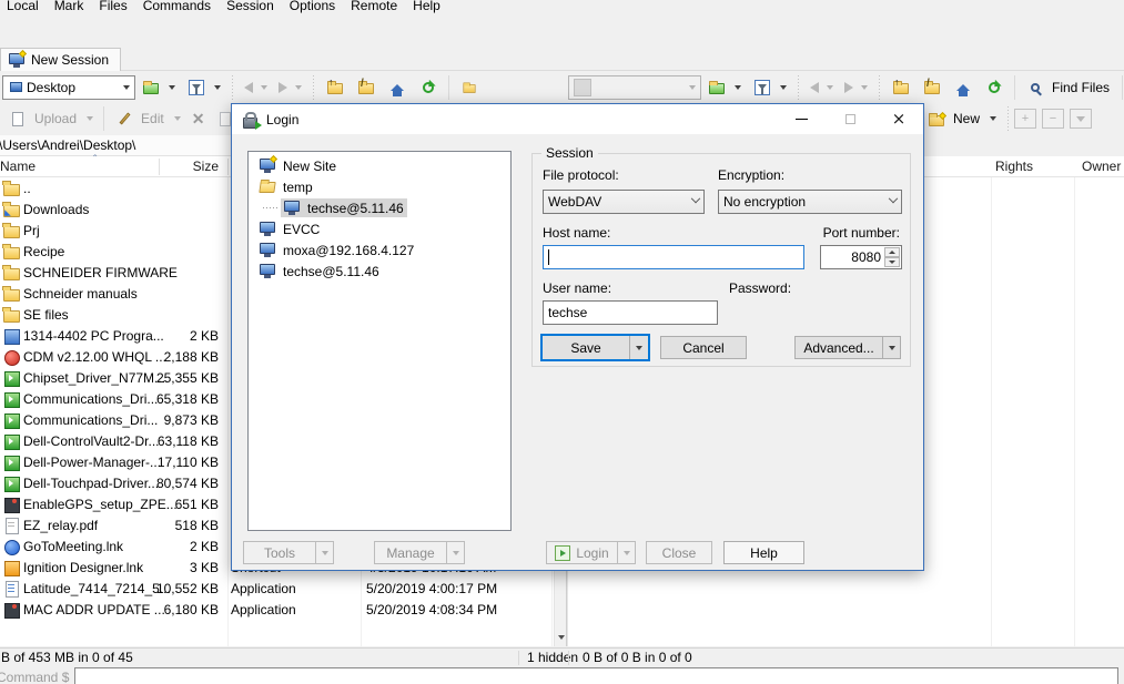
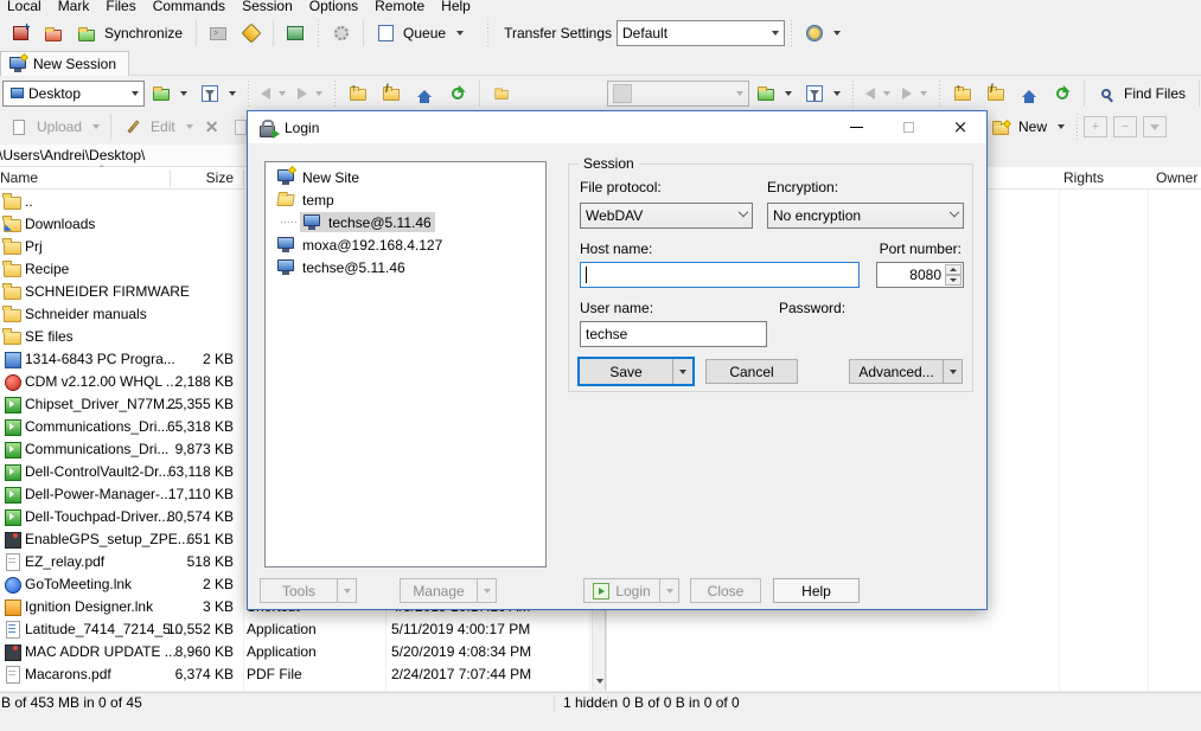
  Local Mark Files Commands Session Options Remote Help
+ Synchronize
+ Queue
+ Transfer Settings
+ Default
  New Session
  Desktop
  ↑
  /
  ↑
  /
  Find Files
  Upload
  Edit
  ✕
  New
  +
  −
  \Users\Andrei\Desktop\
  ˆ
  Name
  Size
  ..
  Downloads
  Prj
  Recipe
  SCHNEIDER FIRMWARE
  Schneider manuals
  SE files
- 1314-4402 PC Progra...
+ 1314-6843 PC Progra...
  2 KB
  CDM v2.12.00 WHQL ...
  2,188 KB
  Chipset_Driver_N77M...
  25,355 KB
  Communications_Dri...
  65,318 KB
  Communications_Dri...
  9,873 KB
  Dell-ControlVault2-Dr...
  63,118 KB
  Dell-Power-Manager-...
  17,110 KB
  Dell-Touchpad-Driver...
  80,574 KB
  EnableGPS_setup_ZPE...
  651 KB
  EZ_relay.pdf
  518 KB
  GoToMeeting.lnk
  2 KB
  Ignition Designer.lnk
  3 KB
  Latitude_7414_7214_5...
  10,552 KB
  Application
- 5/20/2019 4:00:17 PM
+ 5/11/2019 4:00:17 PM
  MAC ADDR UPDATE ...
- 6,180 KB
+ 8,960 KB
  Application
  5/20/2019 4:08:34 PM
+ Macarons.pdf
+ 6,374 KB
+ PDF File
+ 2/24/2017 7:07:44 PM
  Rights
  Owner
  B of 453 MB in 0 of 45
  1 hiddn
  0 B of 0 B in 0 of 0
- Command $
  Login
  ×
  New Site
  temp
  techse@5.11.46
- EVCC
  moxa@192.168.4.127
  techse@5.11.46
  Session
  File protocol:
  WebDAV
  Encryption:
  No encryption
  Host name:
  Port number:
  8080
  User name:
  techse
  Password:
  Save
  Cancel
  Advanced...
  Tools
  Manage
  Login
  Close
  Help
